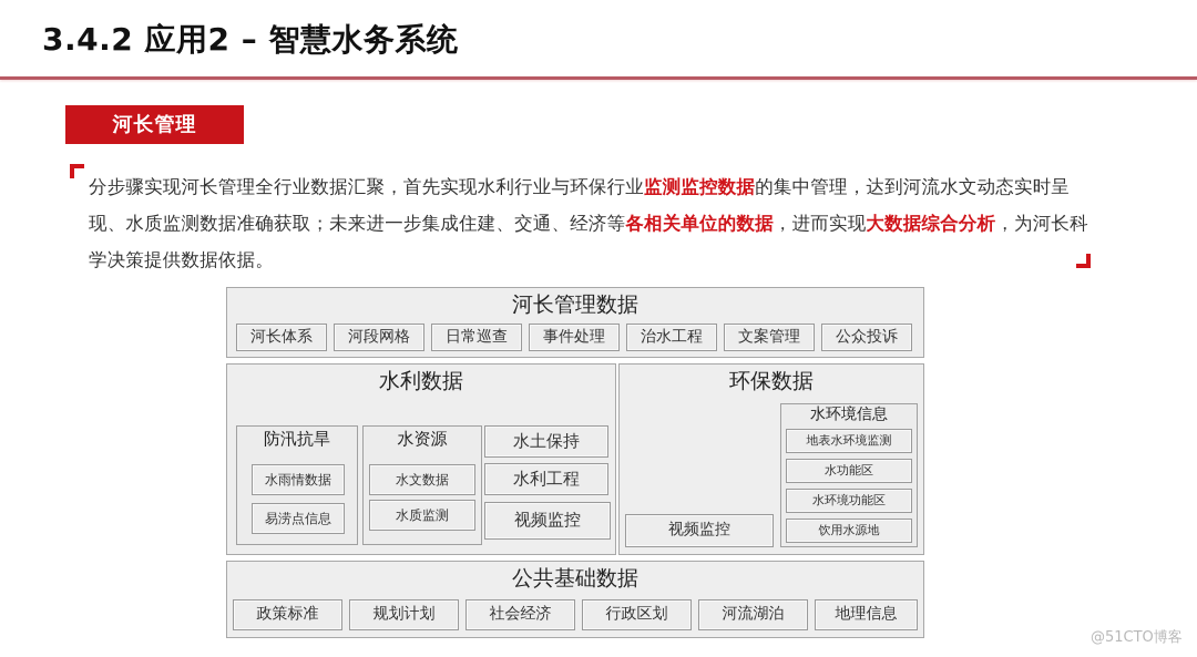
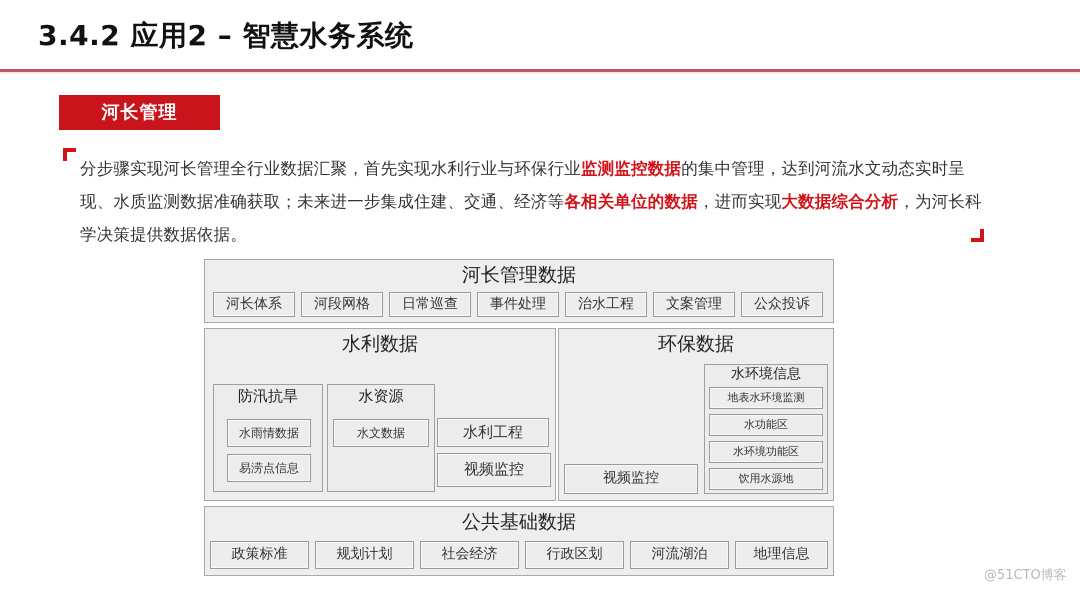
  3.4.2 应用2 – 智慧水务系统
  河长管理
  分步骤实现河长管理全行业数据汇聚，首先实现水利行业与环保行业监测监控数据的集中管理，达到河流水文动态实时呈现、水质监测数据准确获取；未来进一步集成住建、交通、经济等各相关单位的数据，进而实现大数据综合分析，为河长科学决策提供数据依据。
  河长管理数据
  河长体系
  河段网格
  日常巡查
  事件处理
  治水工程
  文案管理
  公众投诉
  水利数据
  防汛抗旱
  水雨情数据
  易涝点信息
  水资源
  水文数据
- 水质监测
- 水土保持
  水利工程
  视频监控
  环保数据
  视频监控
  水环境信息
  地表水环境监测
  水功能区
  水环境功能区
  饮用水源地
  公共基础数据
  政策标准
  规划计划
  社会经济
  行政区划
  河流湖泊
  地理信息
  @51CTO博客
